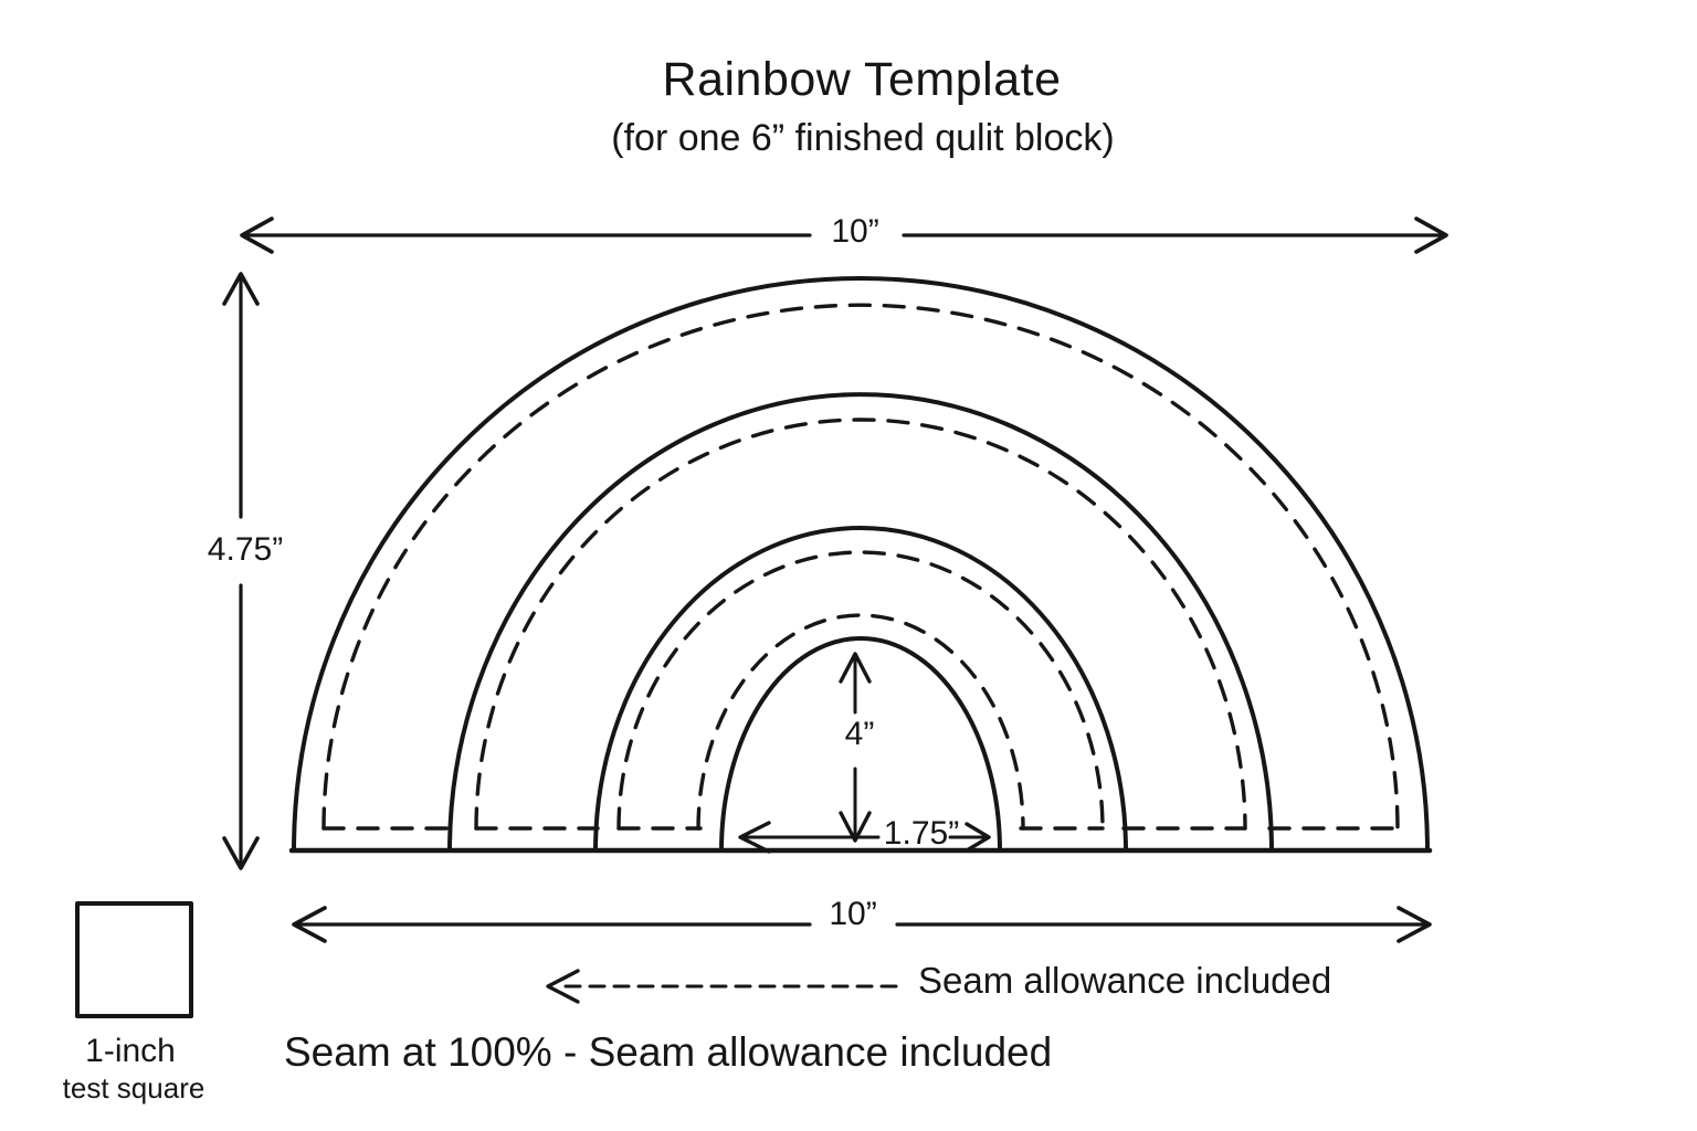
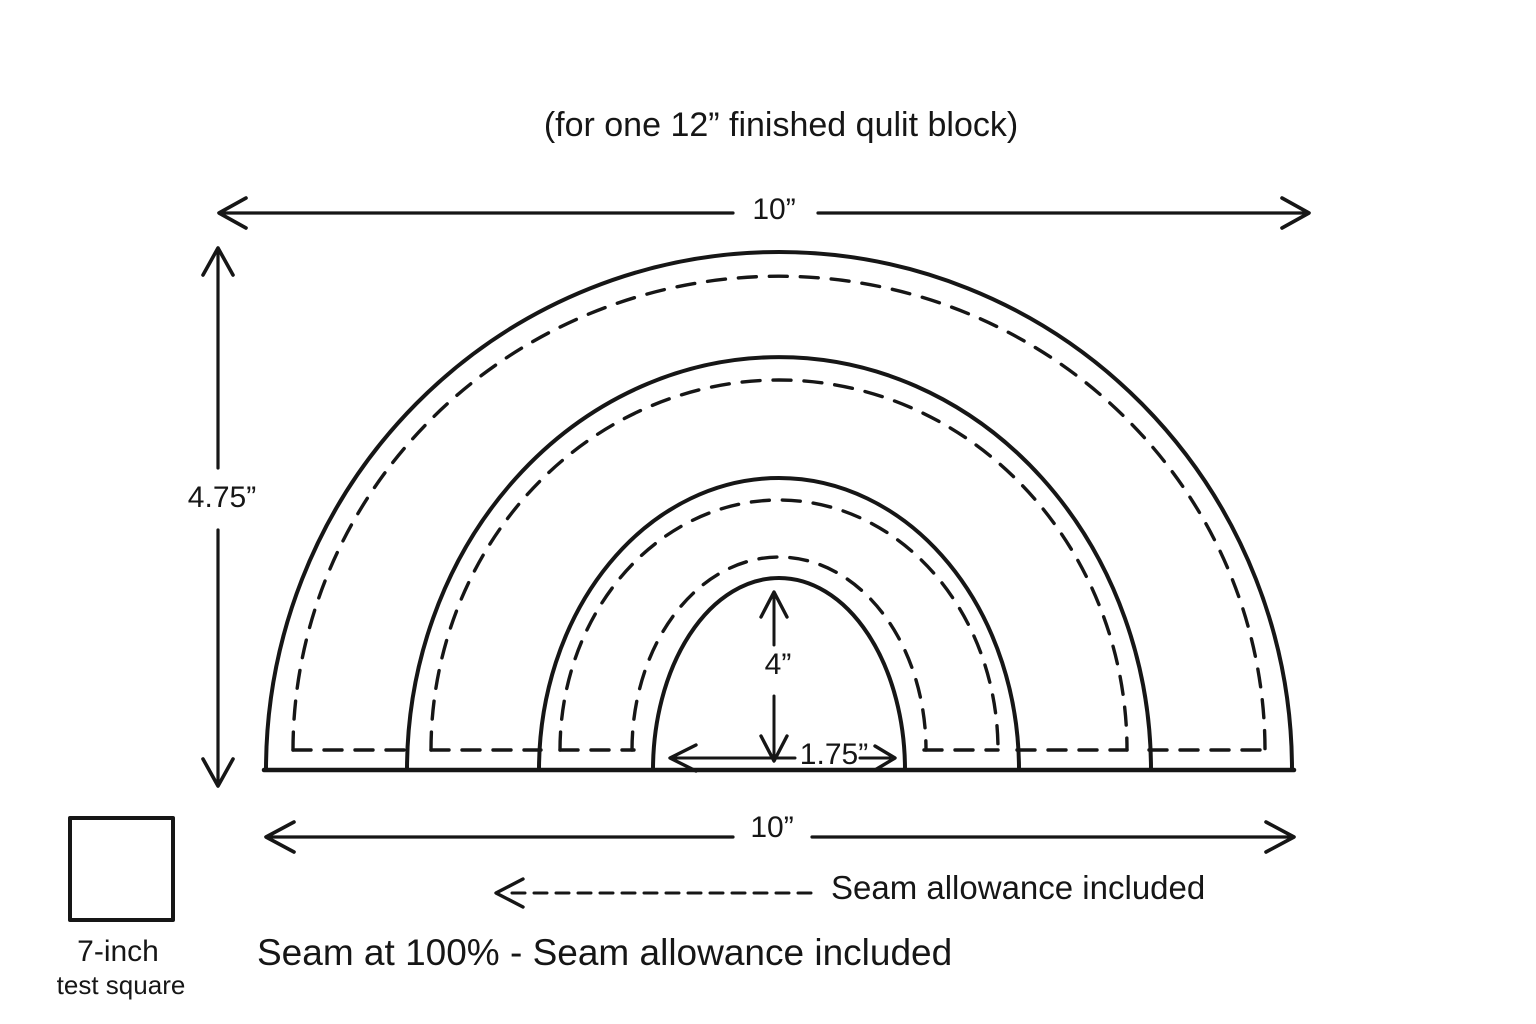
- Rainbow Template
- (for one 6” finished qulit block)
+ (for one 12” finished qulit block)
  10”
  4.75”
  4”
  1.75”
  10”
  Seam allowance included
  Seam at 100% - Seam allowance included
- 1-inch
+ 7-inch
  test square
